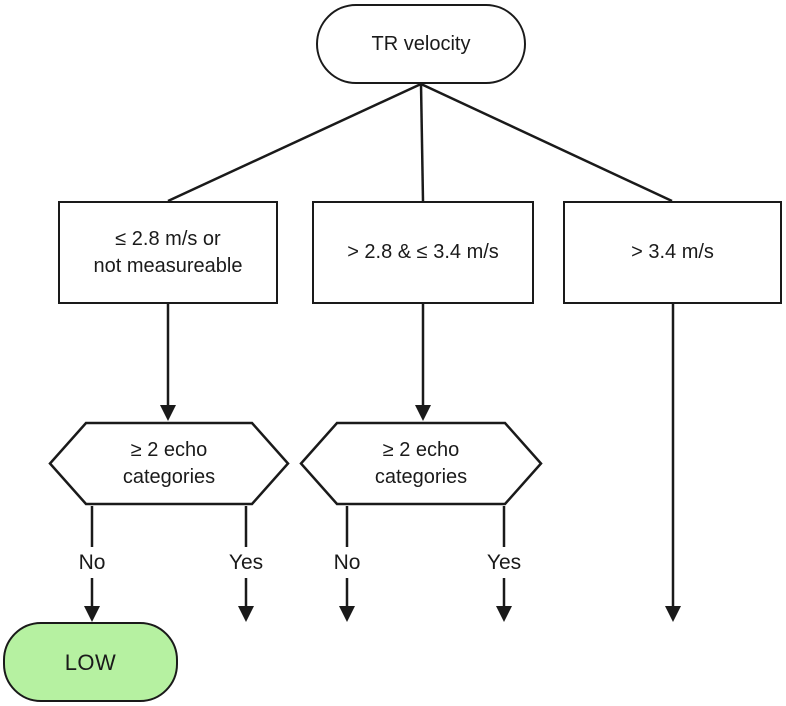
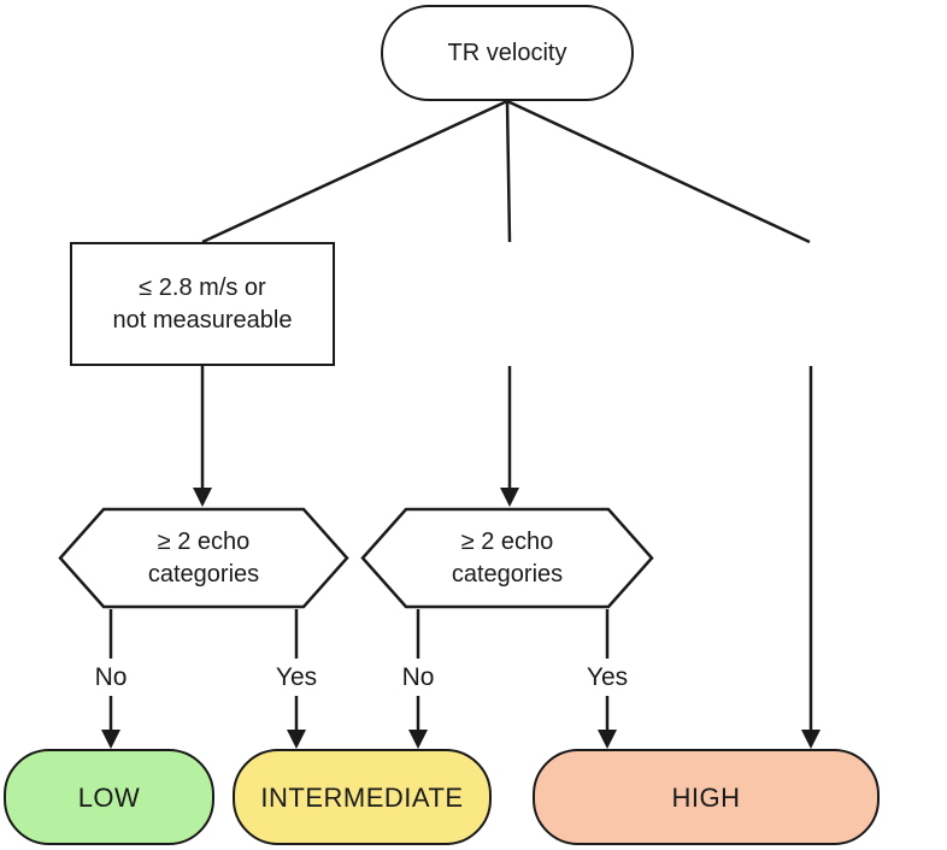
  TR velocity
  ≤ 2.8 m/s or
  not measureable
- > 2.8 & ≤ 3.4 m/s
- > 3.4 m/s
  ≥ 2 echo
  categories
  ≥ 2 echo
  categories
  No
  Yes
  No
  Yes
  LOW
+ INTERMEDIATE
+ HIGH
